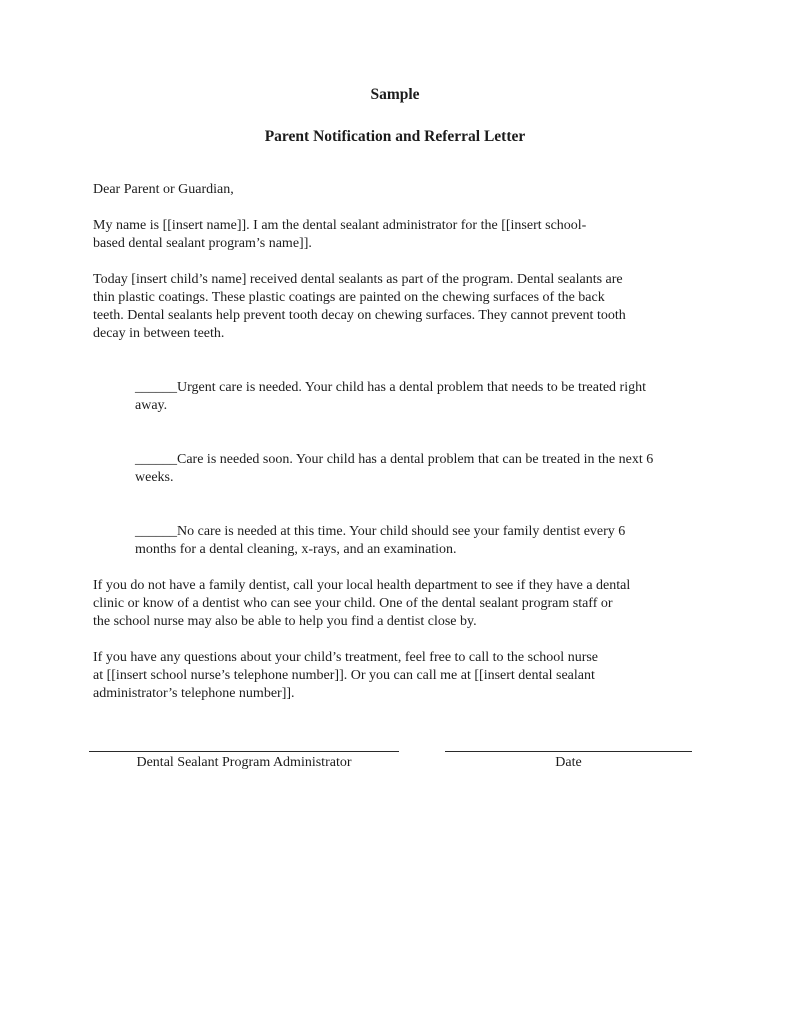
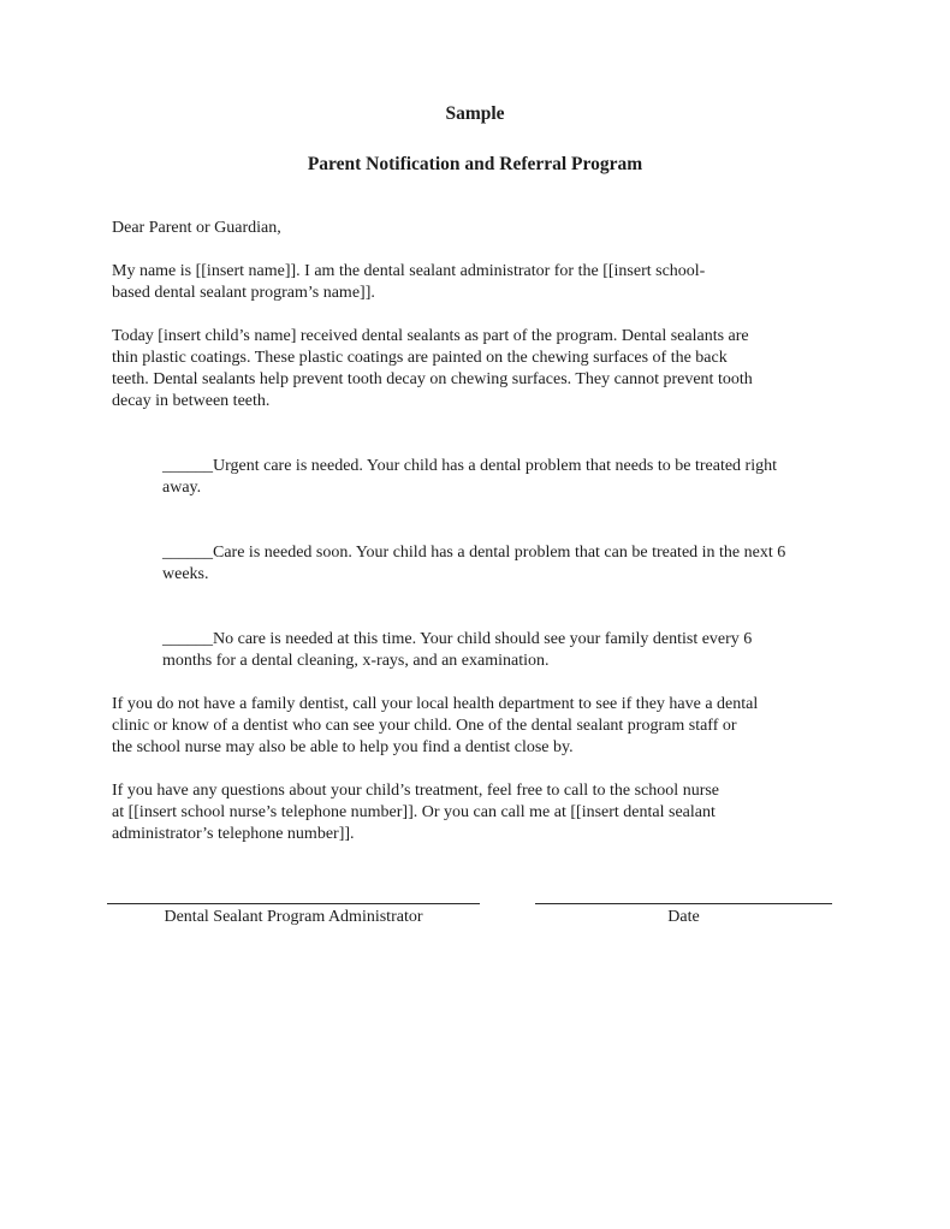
  Sample
- Parent Notification and Referral Letter
+ Parent Notification and Referral Program
  Dear Parent or Guardian,
  My name is [[insert name]]. I am the dental sealant administrator for the [[insert school-
  based dental sealant program’s name]].
  Today [insert child’s name] received dental sealants as part of the program. Dental sealants are
  thin plastic coatings. These plastic coatings are painted on the chewing surfaces of the back
  teeth. Dental sealants help prevent tooth decay on chewing surfaces. They cannot prevent tooth
  decay in between teeth.
  ______Urgent care is needed. Your child has a dental problem that needs to be treated right
  away.
  ______Care is needed soon. Your child has a dental problem that can be treated in the next 6
  weeks.
  ______No care is needed at this time. Your child should see your family dentist every 6
  months for a dental cleaning, x-rays, and an examination.
  If you do not have a family dentist, call your local health department to see if they have a dental
  clinic or know of a dentist who can see your child. One of the dental sealant program staff or
  the school nurse may also be able to help you find a dentist close by.
  If you have any questions about your child’s treatment, feel free to call to the school nurse
  at [[insert school nurse’s telephone number]]. Or you can call me at [[insert dental sealant
  administrator’s telephone number]].
  Dental Sealant Program Administrator
  Date
